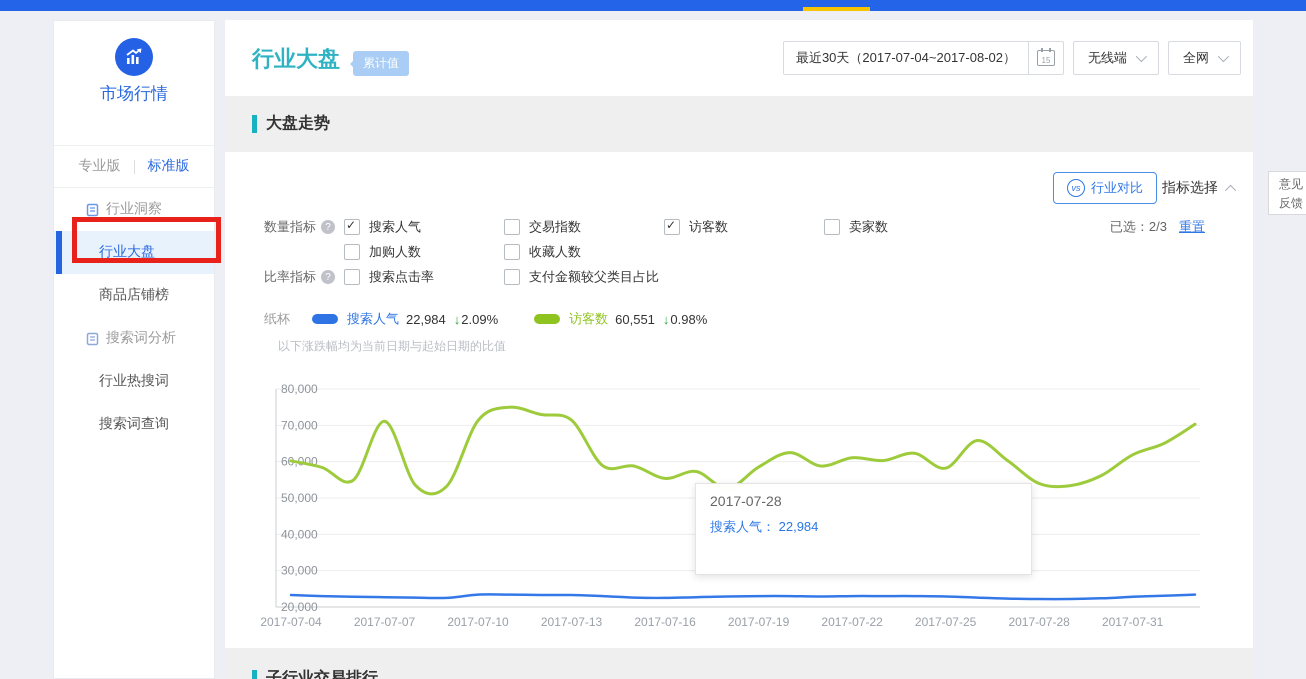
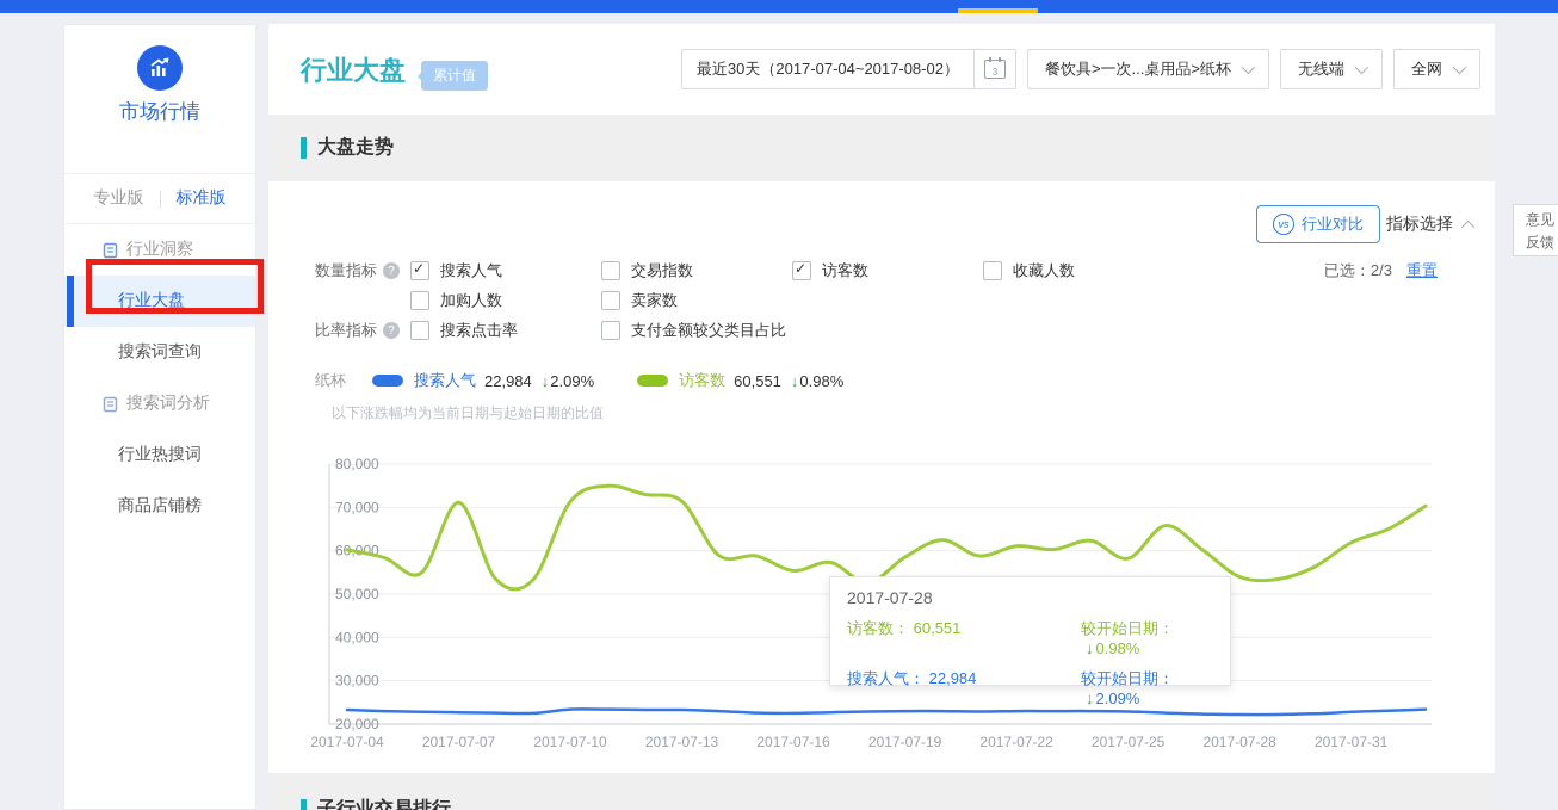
  市场行情
  专业版
  标准版
  行业洞察
  行业大盘
- 商品店铺榜
+ 搜索词查询
  搜索词分析
  行业热搜词
- 搜索词查询
+ 商品店铺榜
  行业大盘
  累计值
  最近30天（2017-07-04~2017-08-02）
- 15
+ 3
+ 餐饮具>一次...桌用品>纸杯
  无线端
  全网
  大盘走势
  vs
  行业对比
  指标选择
  数量指标
  ?
  搜索人气
  交易指数
  访客数
- 卖家数
+ 收藏人数
  加购人数
- 收藏人数
+ 卖家数
  比率指标
  ?
  搜索点击率
  支付金额较父类目占比
  已选：2/3
  重置
  纸杯
  搜索人气
  22,984
  ↓
  2.09%
  访客数
  60,551
  ↓
  0.98%
  以下涨跌幅均为当前日期与起始日期的比值
  20,000
  30,000
  40,000
  50,000
  70,000
  80,000
  2017-07-04
  2017-07-07
  2017-07-10
  2017-07-13
  2017-07-16
  2017-07-19
  2017-07-22
  2017-07-25
  2017-07-28
  2017-07-31
  2017-07-28
+ 访客数： 60,551
+ 较开始日期：↓ 0.98%
  搜索人气： 22,984
+ 较开始日期：↓ 2.09%
  意见
  反馈
